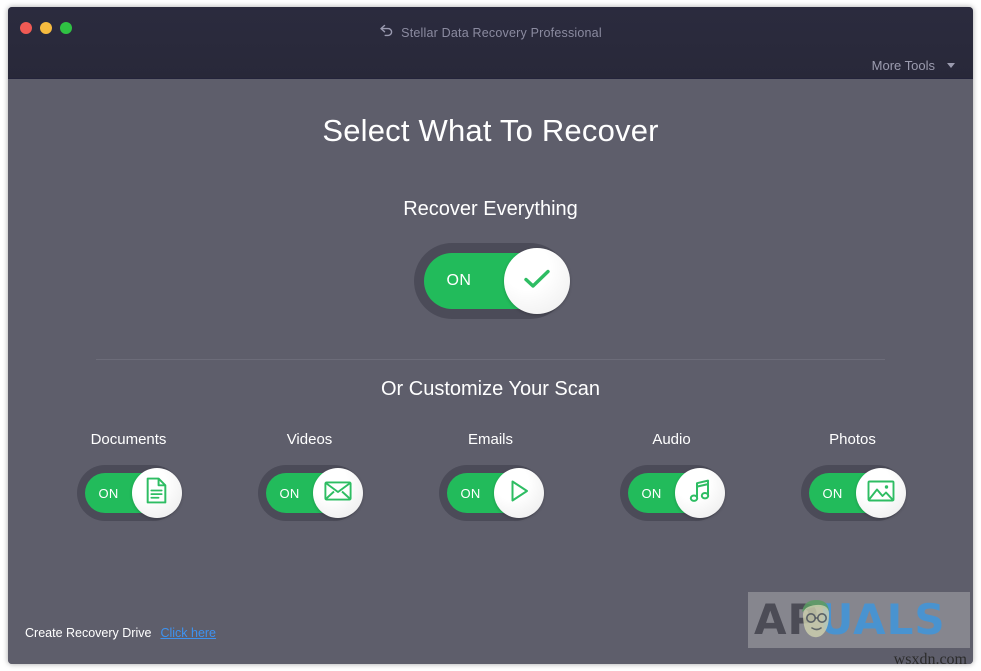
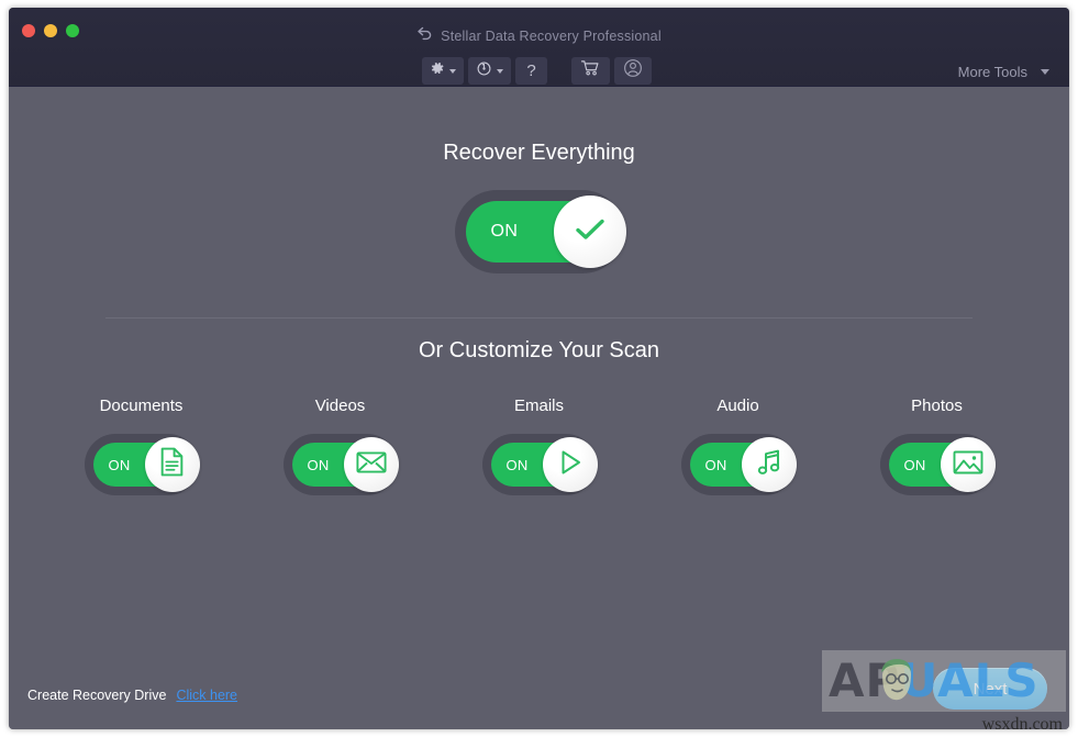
  Stellar Data Recovery Professional
+ ?
  More Tools
- Select What To Recover
  Recover Everything
  ON
  Or Customize Your Scan
  Documents
  ON
  Videos
  ON
  Emails
  ON
  Audio
  ON
  Photos
  ON
  Create Recovery Drive
  Click here
+ Next
  APUALS
  wsxdn.com
